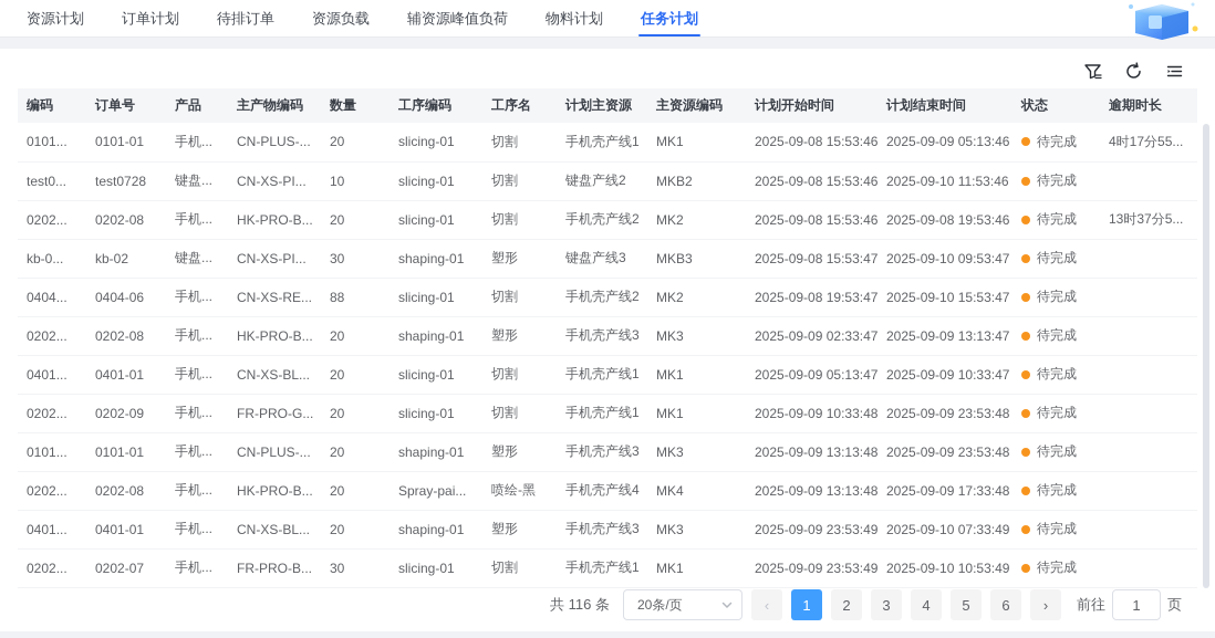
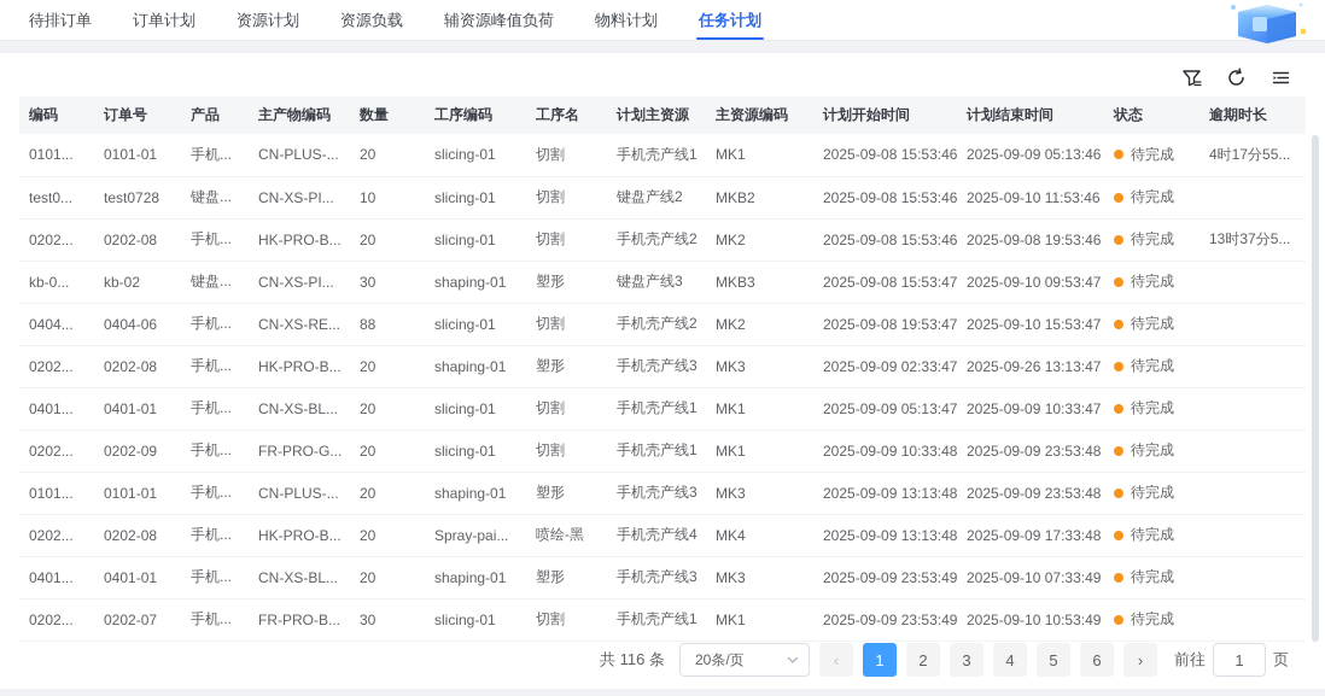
- 资源计划
+ 待排订单
  订单计划
- 待排订单
+ 资源计划
  资源负载
  辅资源峰值负荷
  物料计划
  任务计划
  编码	订单号	产品	主产物编码	数量	工序编码	工序名	计划主资源	主资源编码	计划开始时间	计划结束时间	状态	逾期时长
  0101...	0101-01	手机...	CN-PLUS-...	20	slicing-01	切割	手机壳产线1	MK1	2025-09-08 15:53:46	2025-09-09 05:13:46	待完成	4时17分55...
  test0...	test0728	键盘...	CN-XS-PI...	10	slicing-01	切割	键盘产线2	MKB2	2025-09-08 15:53:46	2025-09-10 11:53:46	待完成
  0202...	0202-08	手机...	HK-PRO-B...	20	slicing-01	切割	手机壳产线2	MK2	2025-09-08 15:53:46	2025-09-08 19:53:46	待完成	13时37分5...
  kb-0...	kb-02	键盘...	CN-XS-PI...	30	shaping-01	塑形	键盘产线3	MKB3	2025-09-08 15:53:47	2025-09-10 09:53:47	待完成
  0404...	0404-06	手机...	CN-XS-RE...	88	slicing-01	切割	手机壳产线2	MK2	2025-09-08 19:53:47	2025-09-10 15:53:47	待完成
- 0202...	0202-08	手机...	HK-PRO-B...	20	shaping-01	塑形	手机壳产线3	MK3	2025-09-09 02:33:47	2025-09-09 13:13:47	待完成
+ 0202...	0202-08	手机...	HK-PRO-B...	20	shaping-01	塑形	手机壳产线3	MK3	2025-09-09 02:33:47	2025-09-26 13:13:47	待完成
  0401...	0401-01	手机...	CN-XS-BL...	20	slicing-01	切割	手机壳产线1	MK1	2025-09-09 05:13:47	2025-09-09 10:33:47	待完成
  0202...	0202-09	手机...	FR-PRO-G...	20	slicing-01	切割	手机壳产线1	MK1	2025-09-09 10:33:48	2025-09-09 23:53:48	待完成
  0101...	0101-01	手机...	CN-PLUS-...	20	shaping-01	塑形	手机壳产线3	MK3	2025-09-09 13:13:48	2025-09-09 23:53:48	待完成
  0202...	0202-08	手机...	HK-PRO-B...	20	Spray-pai...	喷绘-黑	手机壳产线4	MK4	2025-09-09 13:13:48	2025-09-09 17:33:48	待完成
  0401...	0401-01	手机...	CN-XS-BL...	20	shaping-01	塑形	手机壳产线3	MK3	2025-09-09 23:53:49	2025-09-10 07:33:49	待完成
  0202...	0202-07	手机...	FR-PRO-B...	30	slicing-01	切割	手机壳产线1	MK1	2025-09-09 23:53:49	2025-09-10 10:53:49	待完成
  共 116 条
  20条/页
  ‹
  1
  2
  3
  4
  5
  6
  ›
  前往
  1
  页
